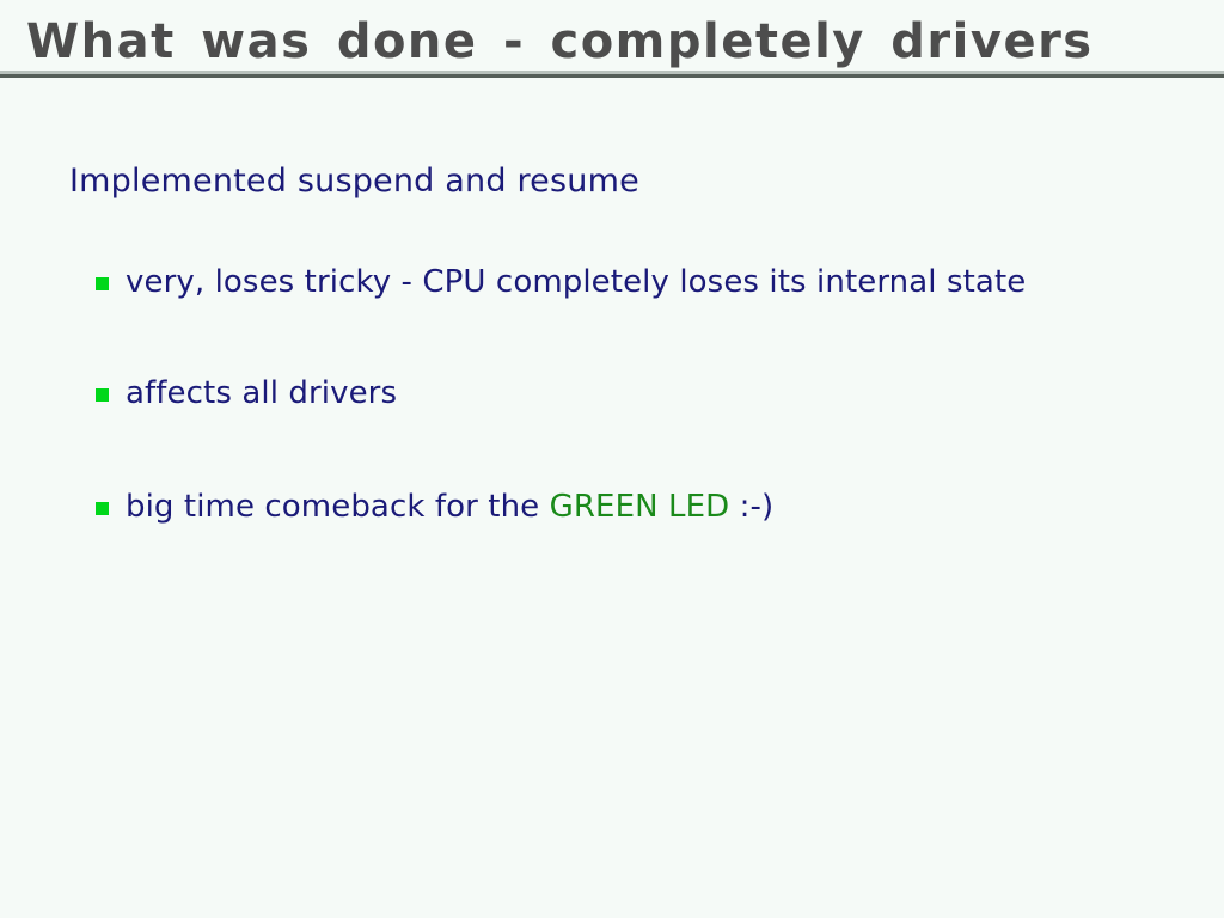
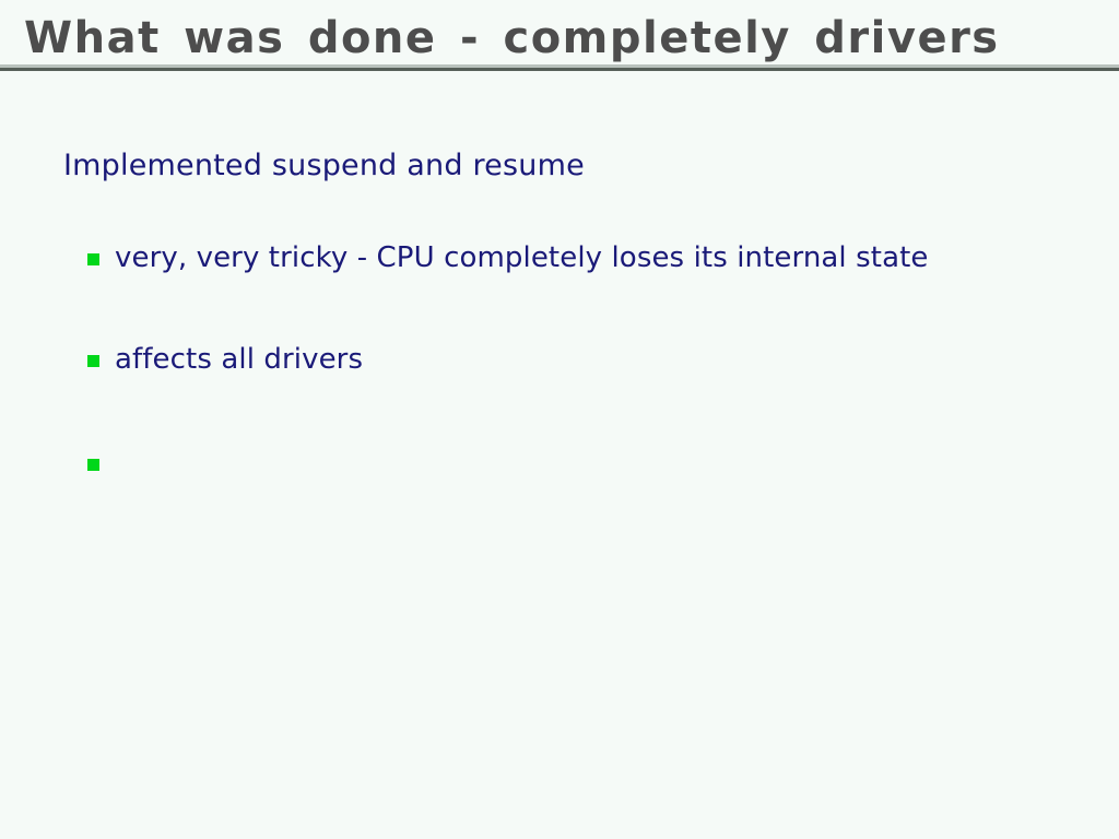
  What was done - completely drivers
  Implemented suspend and resume
- very, loses tricky - CPU completely loses its internal state
+ very, very tricky - CPU completely loses its internal state
  affects all drivers
- big time comeback for the GREEN LED :-)
